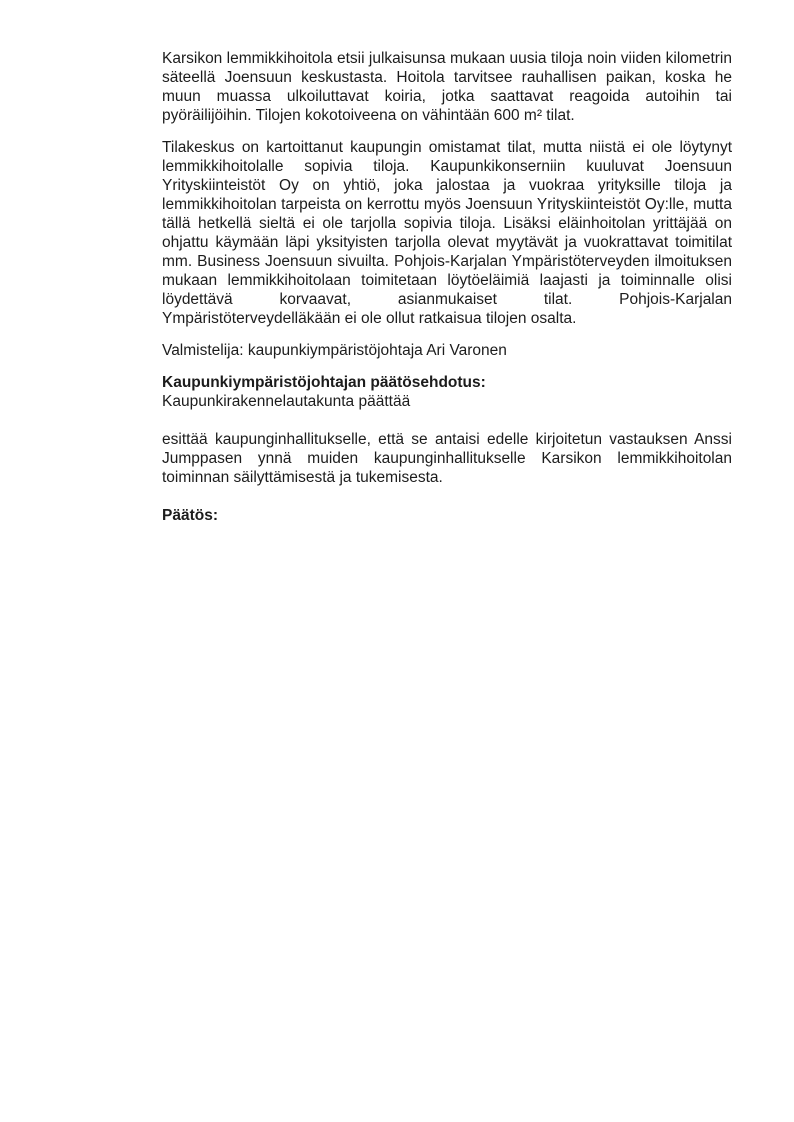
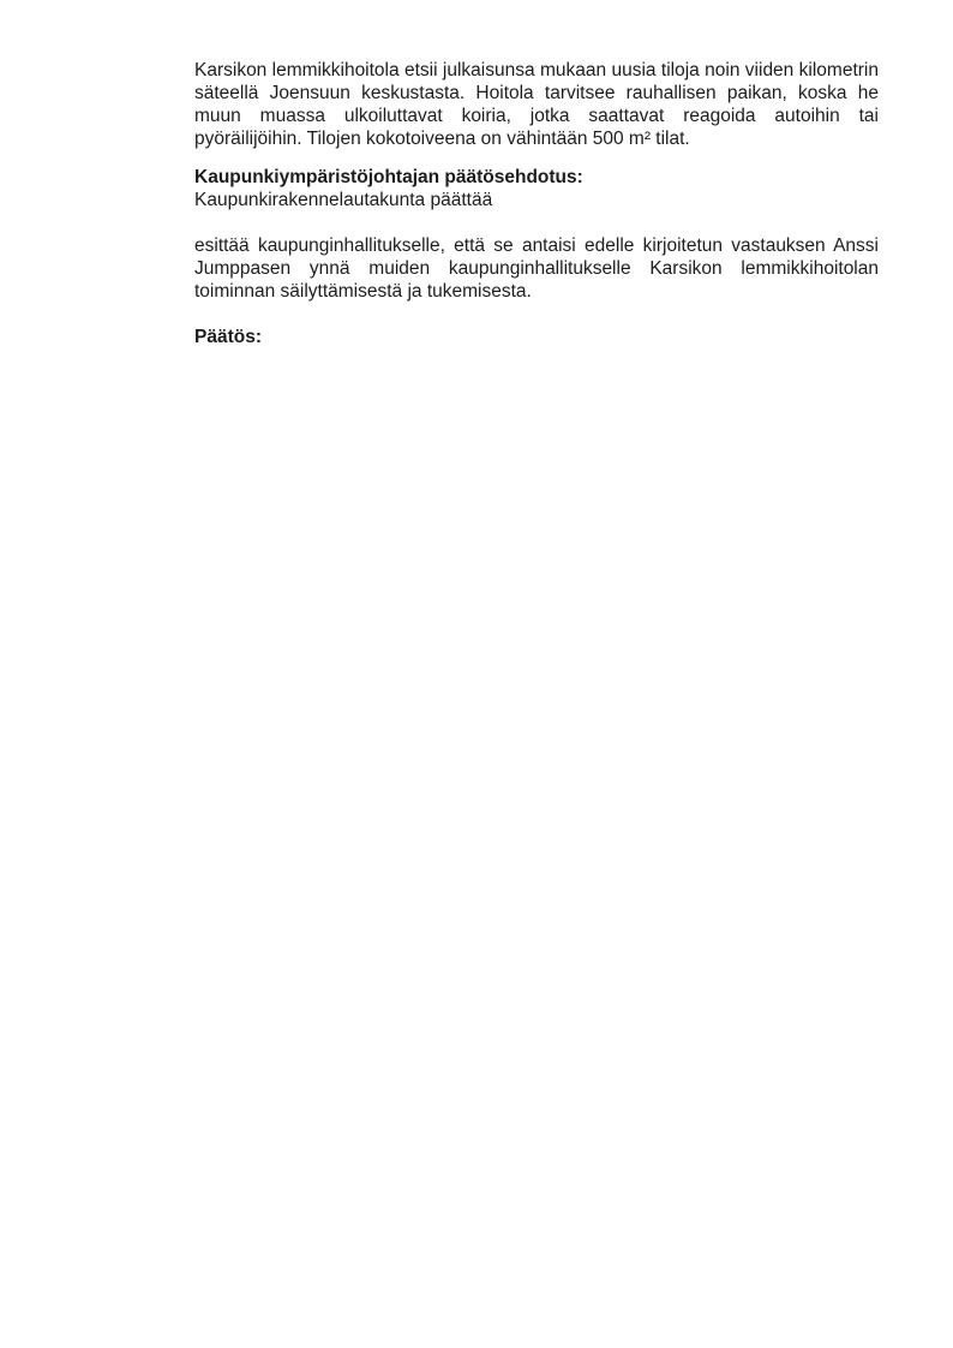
- Karsikon lemmikkihoitola etsii julkaisunsa mukaan uusia tiloja noin viiden kilometrin säteellä Joensuun keskustasta. Hoitola tarvitsee rauhallisen paikan, koska he muun muassa ulkoiluttavat koiria, jotka saattavat reagoida autoihin tai pyöräilijöihin. Tilojen kokotoiveena on vähintään 600 m² tilat.
+ Karsikon lemmikkihoitola etsii julkaisunsa mukaan uusia tiloja noin viiden kilometrin säteellä Joensuun keskustasta. Hoitola tarvitsee rauhallisen paikan, koska he muun muassa ulkoiluttavat koiria, jotka saattavat reagoida autoihin tai pyöräilijöihin. Tilojen kokotoiveena on vähintään 500 m² tilat.
- Tilakeskus on kartoittanut kaupungin omistamat tilat, mutta niistä ei ole löytynyt lemmikkihoitolalle sopivia tiloja. Kaupunkikonserniin kuuluvat Joensuun Yrityskiinteistöt Oy on yhtiö, joka jalostaa ja vuokraa yrityksille tiloja ja lemmikkihoitolan tarpeista on kerrottu myös Joensuun Yrityskiinteistöt Oy:lle, mutta tällä hetkellä sieltä ei ole tarjolla sopivia tiloja. Lisäksi eläinhoitolan yrittäjää on ohjattu käymään läpi yksityisten tarjolla olevat myytävät ja vuokrattavat toimitilat mm. Business Joensuun sivuilta. Pohjois-Karjalan Ympäristöterveyden ilmoituksen mukaan lemmikkihoitolaan toimitetaan löytöeläimiä laajasti ja toiminnalle olisi löydettävä korvaavat, asianmukaiset tilat. Pohjois-Karjalan Ympäristöterveydelläkään ei ole ollut ratkaisua tilojen osalta.
- Valmistelija: kaupunkiympäristöjohtaja Ari Varonen
  Kaupunkiympäristöjohtajan päätösehdotus:
  Kaupunkirakennelautakunta päättää
  esittää kaupunginhallitukselle, että se antaisi edelle kirjoitetun vastauksen Anssi Jumppasen ynnä muiden kaupunginhallitukselle Karsikon lemmikkihoitolan toiminnan säilyttämisestä ja tukemisesta.
  Päätös:
